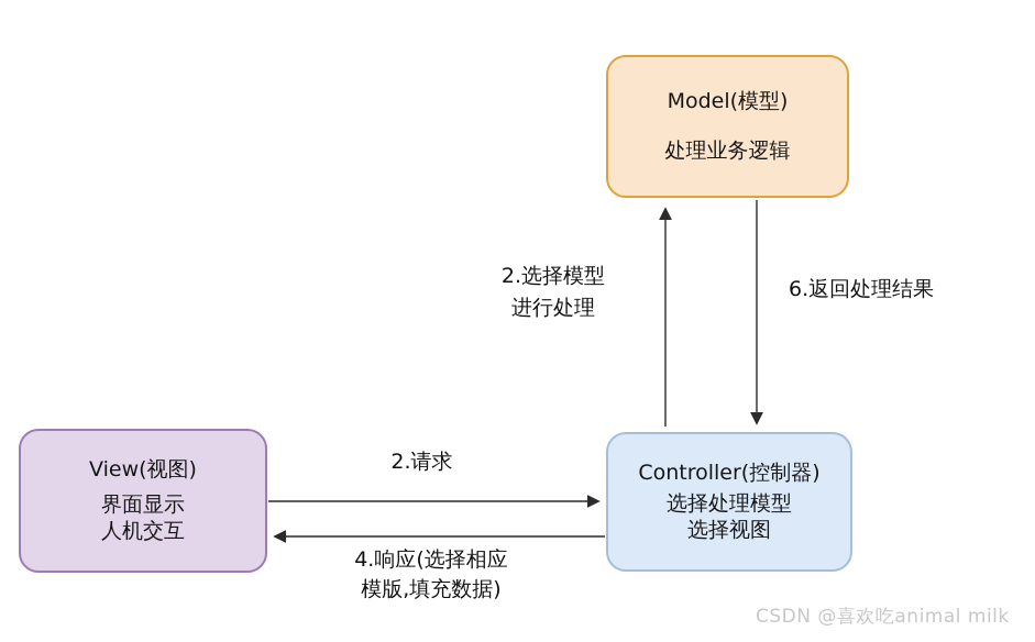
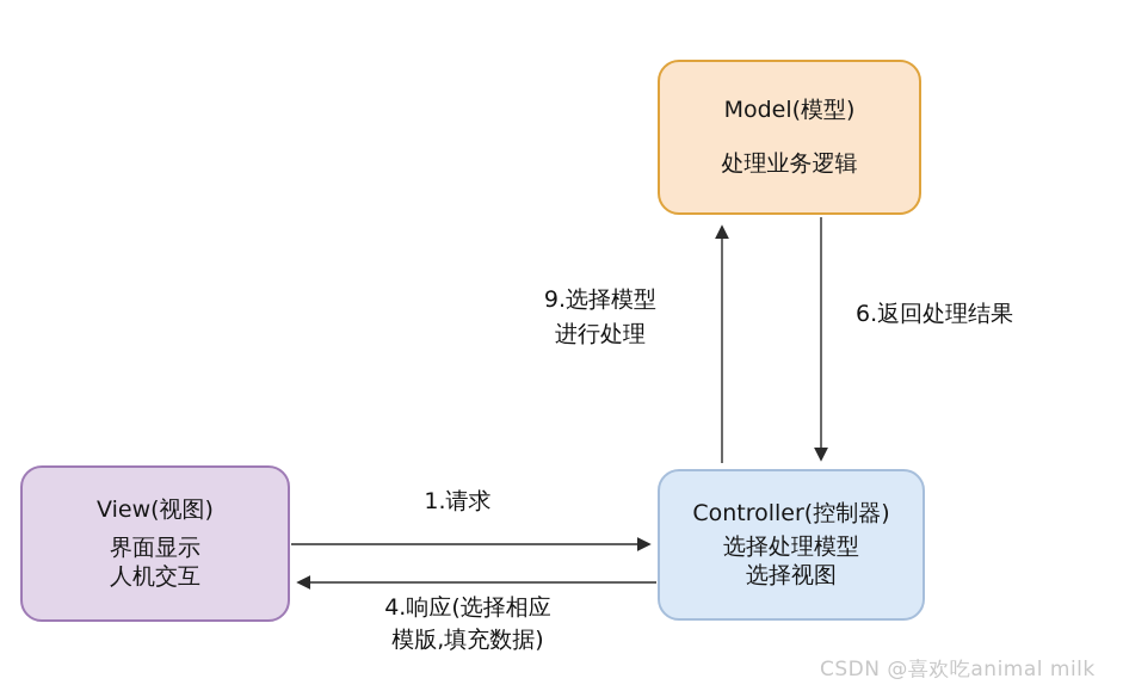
  Model(模型)
  处理业务逻辑
  View(视图)
  界面显示
  人机交互
  Controller(控制器)
  选择处理模型
  选择视图
- 2.请求
+ 1.请求
- 2.选择模型
+ 9.选择模型
  进行处理
  6.返回处理结果
  4.响应(选择相应
  模版,填充数据)
  CSDN @喜欢吃animal milk
